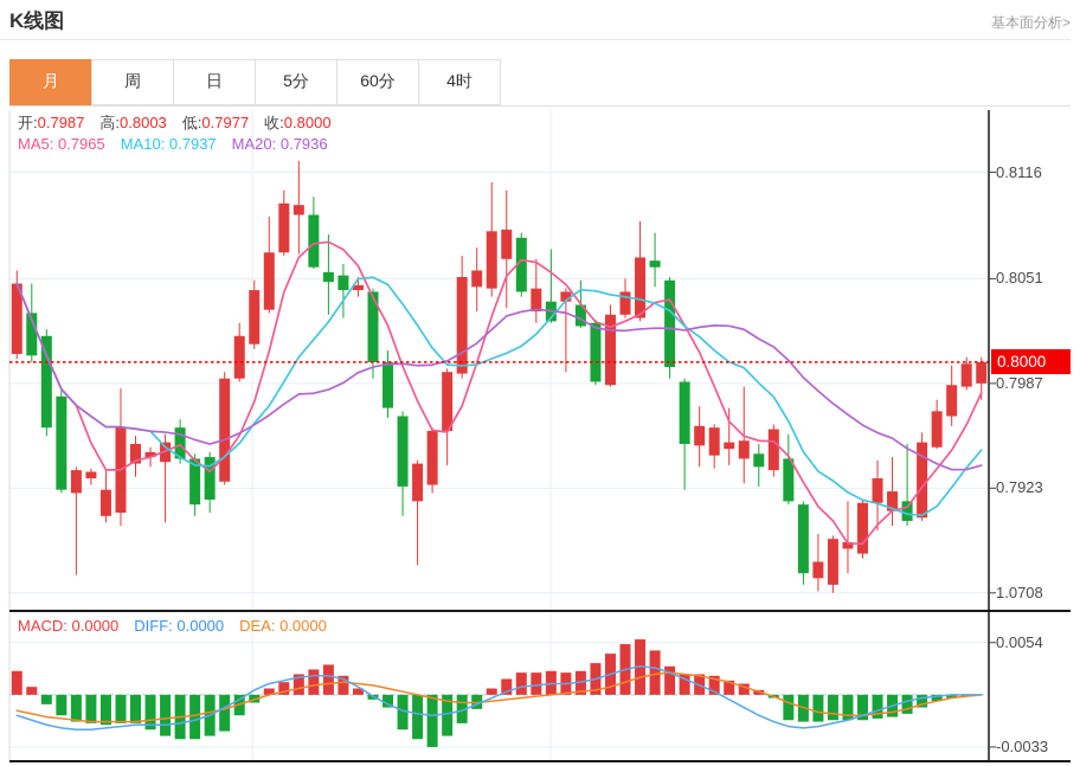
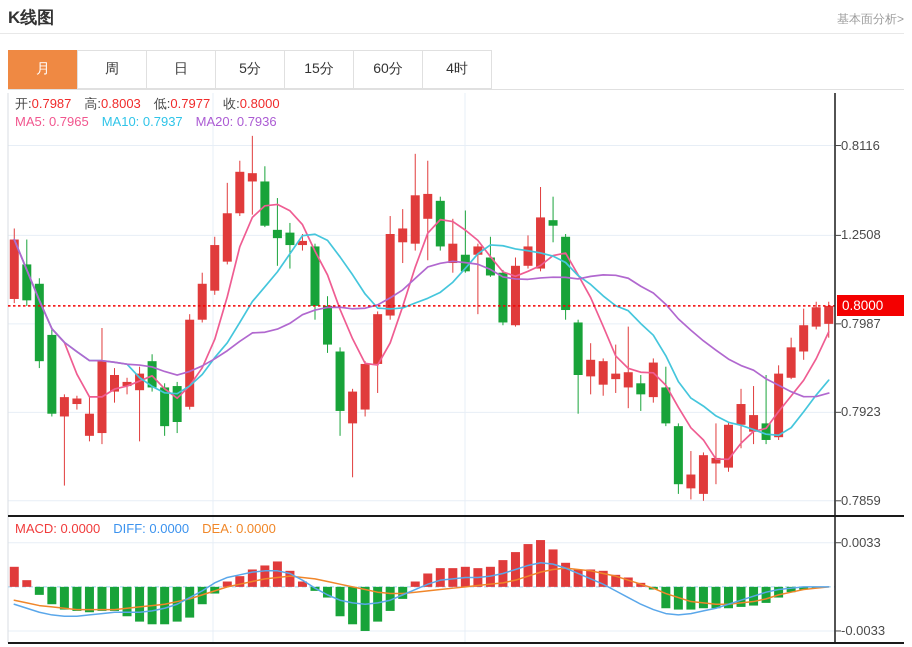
  K线图
  基本面分析>
  月
  周
  日
  5分
+ 15分
  60分
  4时
  开:0.7987
  高:0.8003
  低:0.7977
  收:0.8000
  MA5: 0.7965
  MA10: 0.7937
  MA20: 0.7936
  MACD: 0.0000
  DIFF: 0.0000
  DEA: 0.0000
  0.8000
  0.8116
- 0.8051
+ 1.2508
  0.7987
  0.7923
- 1.0708
+ 0.7859
- 0.0054
+ 0.0033
  -0.0033
